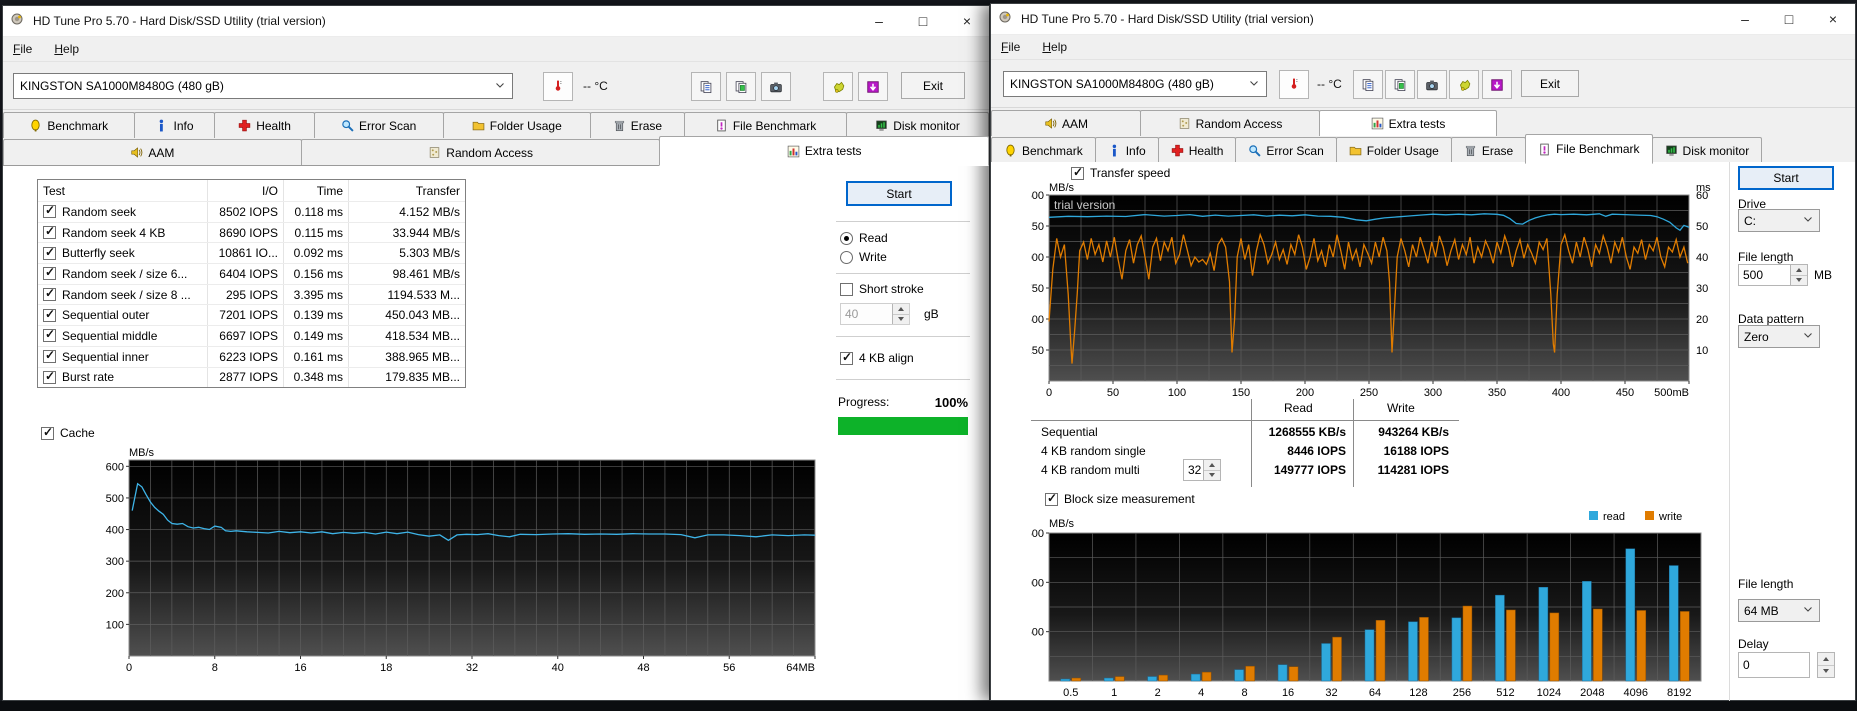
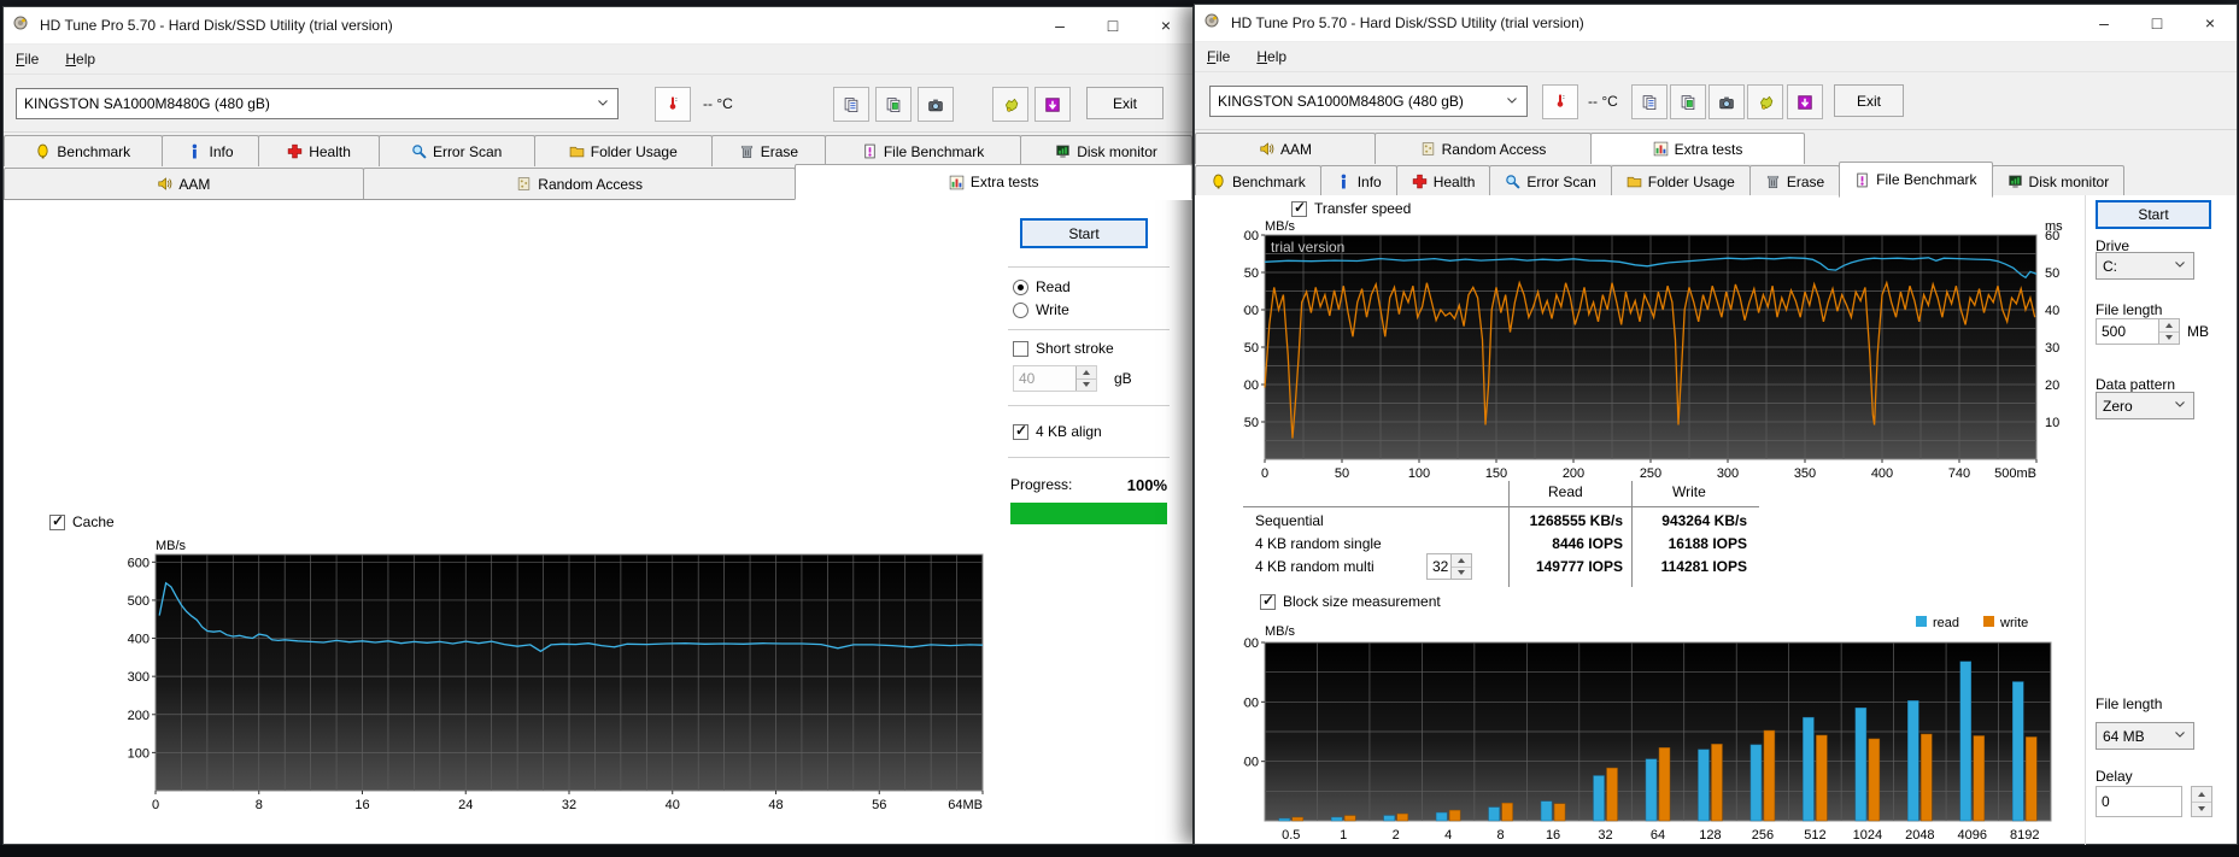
  HD Tune Pro 5.70 - Hard Disk/SSD Utility (trial version)
  –
  □
  ×
  File
  Help
  KINGSTON SA1000M8480G (480 gB)
  -- °C
  Exit
  Benchmark
  Info
  Health
  Error Scan
  Folder Usage
  Erase
  File Benchmark
  Disk monitor
  AAM
  Random Access
  Extra tests
- Test
- I/O
- Time
- Transfer
- Random seek
- 8502 IOPS
- 0.118 ms
- 4.152 MB/s
- Random seek 4 KB
- 8690 IOPS
- 0.115 ms
- 33.944 MB/s
- Butterfly seek
- 10861 IO...
- 0.092 ms
- 5.303 MB/s
- Random seek / size 6...
- 6404 IOPS
- 0.156 ms
- 98.461 MB/s
- Random seek / size 8 ...
- 295 IOPS
- 3.395 ms
- 1194.533 M...
- Sequential outer
- 7201 IOPS
- 0.139 ms
- 450.043 MB...
- Sequential middle
- 6697 IOPS
- 0.149 ms
- 418.534 MB...
- Sequential inner
- 6223 IOPS
- 0.161 ms
- 388.965 MB...
- Burst rate
- 2877 IOPS
- 0.348 ms
- 179.835 MB...
  Start
  Read
  Write
  Short stroke
  40
  gB
  4 KB align
  Progress:
  100%
  Cache
  100
  200
  300
  400
  500
  600
  0
  8
  16
- 18
+ 24
  32
  40
  48
  56
  64MB
  MB/s
  HD Tune Pro 5.70 - Hard Disk/SSD Utility (trial version)
  –
  □
  ×
  File
  Help
  KINGSTON SA1000M8480G (480 gB)
  -- °C
  Exit
  AAM
  Random Access
  Extra tests
  Benchmark
  Info
  Health
  Error Scan
  Folder Usage
  Erase
  File Benchmark
  Disk monitor
  Transfer speed
  10
  20
  30
  40
  50
  60
  ms
  0
  50
  100
  150
  200
  250
  300
  350
  400
- 450
+ 740
  500mB
  MB/s
  trial version
  Read
  Write
  Sequential
  1268555 KB/s
  943264 KB/s
  4 KB random single
  8446 IOPS
  16188 IOPS
  4 KB random multi
  32
  149777 IOPS
  114281 IOPS
  Block size measurement
  read
  write
  0.5
  1
  2
  4
  8
  16
  32
  64
  128
  256
  512
  1024
  2048
  4096
  8192
  MB/s
  Start
  Drive
  C:
  File length
  500
  MB
  Data pattern
  Zero
  File length
  64 MB
  Delay
  0
